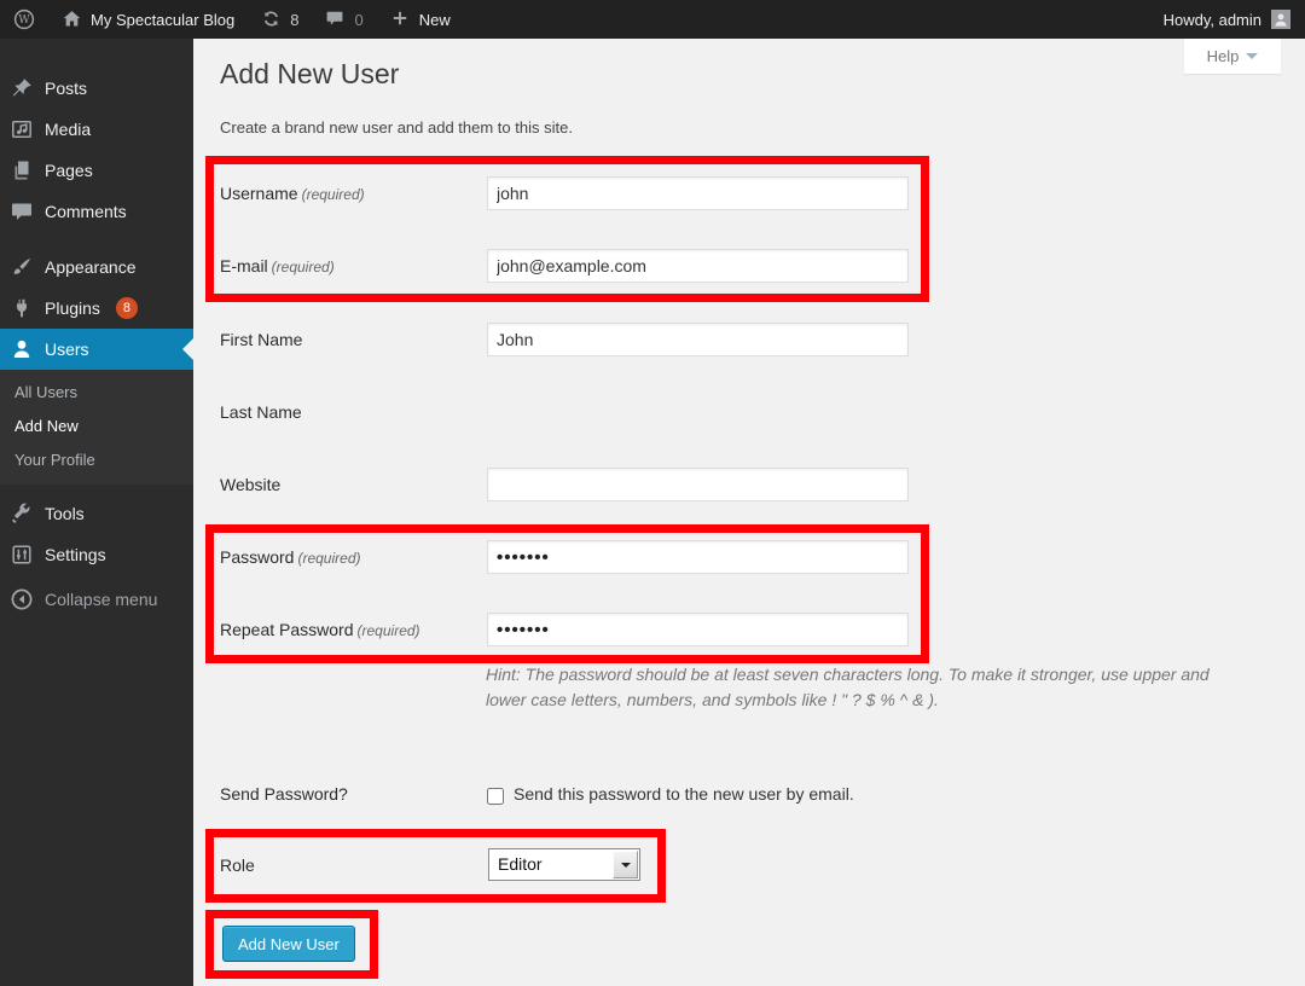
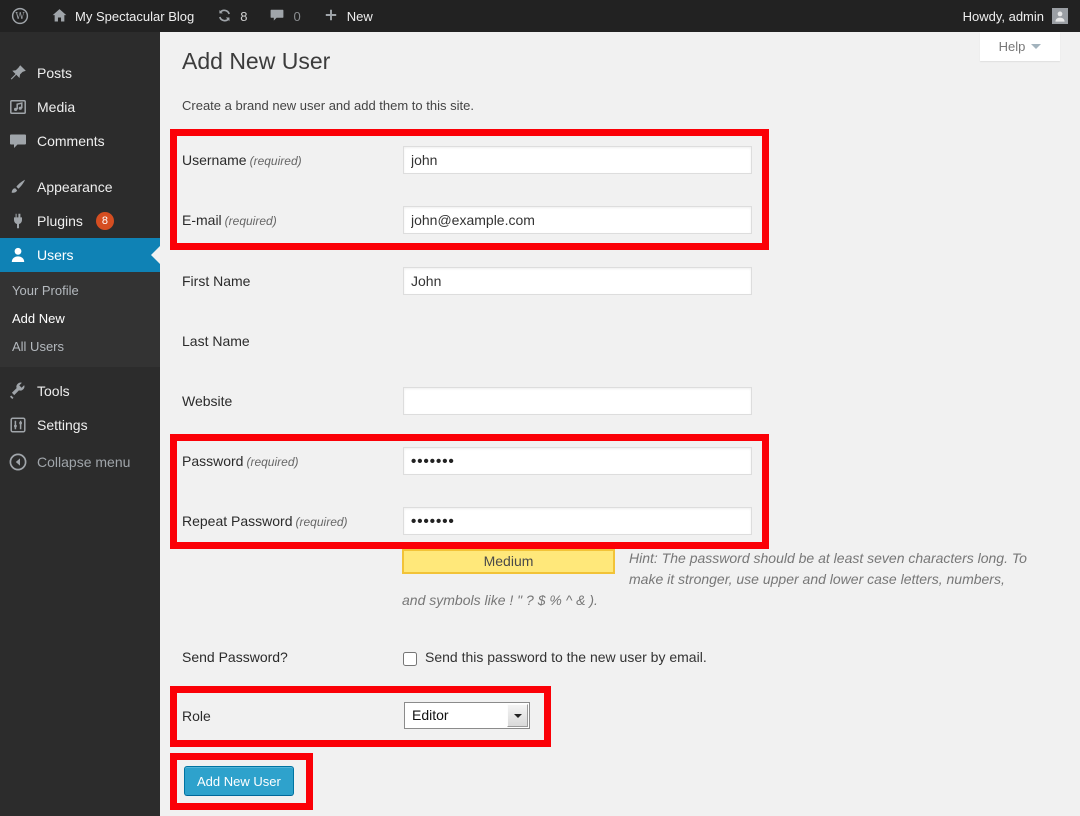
  W
  My Spectacular Blog
  8
  0
  New
  Howdy, admin
  Posts
  Media
- Pages
  Comments
  Appearance
  Plugins
  8
  Users
- All Users
+ Your Profile
  Add New
- Your Profile
+ All Users
  Tools
  Settings
  Collapse menu
  Help
  Add New User
  Create a brand new user and add them to this site.
  Username (required)
  john
  E-mail (required)
  john@example.com
  First Name
  John
  Last Name
  Website
  Password (required)
  •••••••
  Repeat Password (required)
  •••••••
+ Medium
  Hint: The password should be at least seven characters long. To make it stronger, use upper and lower case letters, numbers, and symbols like ! " ? $ % ^ & ).
  Send Password?
  Send this password to the new user by email.
  Role
  Editor
  Add New User
